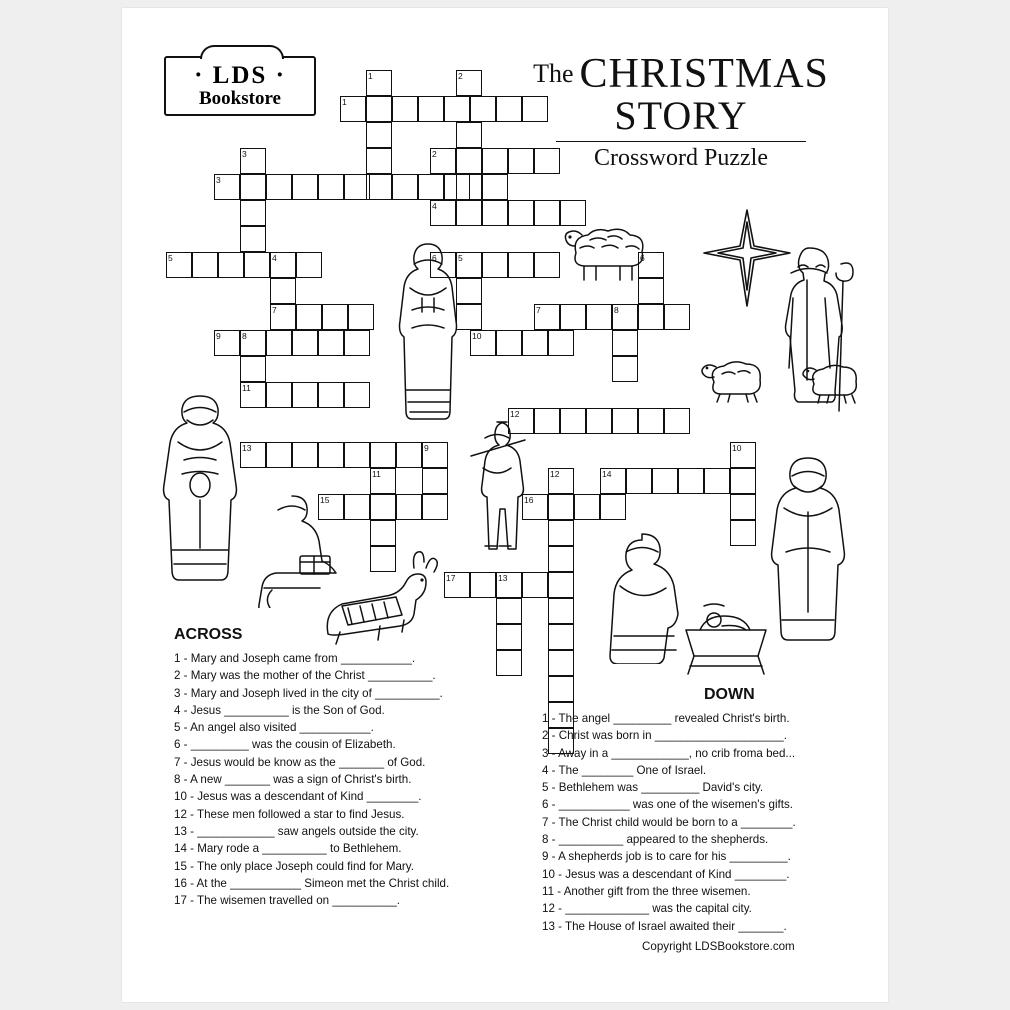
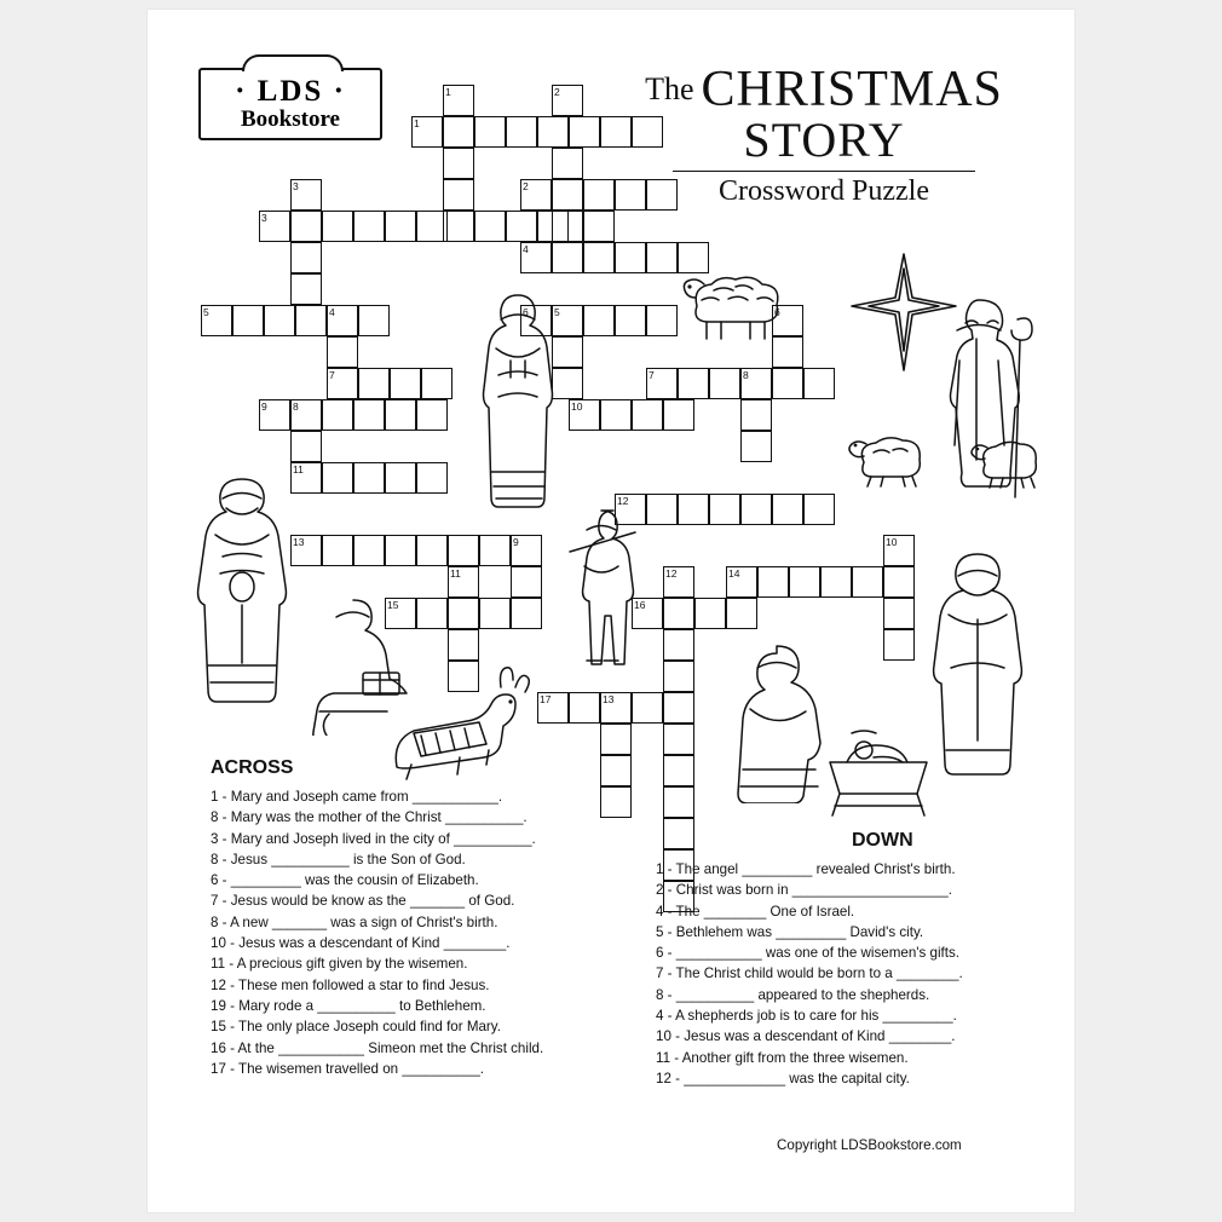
  · LDS ·
  Bookstore
  The CHRISTMAS
  STORY
  Crossword Puzzle
  1
  1
  2
  2
  3
  3
  4
  5
  4
  6
  5
  6
  7
  7
  8
  10
  9
  8
  11
  12
  13
  9
  14
  10
  15
  11
  16
  12
  17
  13
  ACROSS
  1 - Mary and Joseph came from ___________.
- 2 - Mary was the mother of the Christ __________.
+ 8 - Mary was the mother of the Christ __________.
  3 - Mary and Joseph lived in the city of __________.
- 4 - Jesus __________ is the Son of God.
+ 8 - Jesus __________ is the Son of God.
- 5 - An angel also visited ___________.
  6 - _________ was the cousin of Elizabeth.
  7 - Jesus would be know as the _______ of God.
  8 - A new _______ was a sign of Christ's birth.
  10 - Jesus was a descendant of Kind ________.
+ 11 - A precious gift given by the wisemen.
  12 - These men followed a star to find Jesus.
- 13 - ____________ saw angels outside the city.
- 14 - Mary rode a __________ to Bethlehem.
+ 19 - Mary rode a __________ to Bethlehem.
  15 - The only place Joseph could find for Mary.
  16 - At the ___________ Simeon met the Christ child.
  17 - The wisemen travelled on __________.
  DOWN
  1 - The angel _________ revealed Christ's birth.
  2 - Christ was born in ____________________.
- 3 - Away in a ____________, no crib froma bed...
  4 - The ________ One of Israel.
  5 - Bethlehem was _________ David's city.
  6 - ___________ was one of the wisemen's gifts.
  7 - The Christ child would be born to a ________.
  8 - __________ appeared to the shepherds.
- 9 - A shepherds job is to care for his _________.
+ 4 - A shepherds job is to care for his _________.
  10 - Jesus was a descendant of Kind ________.
  11 - Another gift from the three wisemen.
  12 - _____________ was the capital city.
- 13 - The House of Israel awaited their _______.
  Copyright LDSBookstore.com
